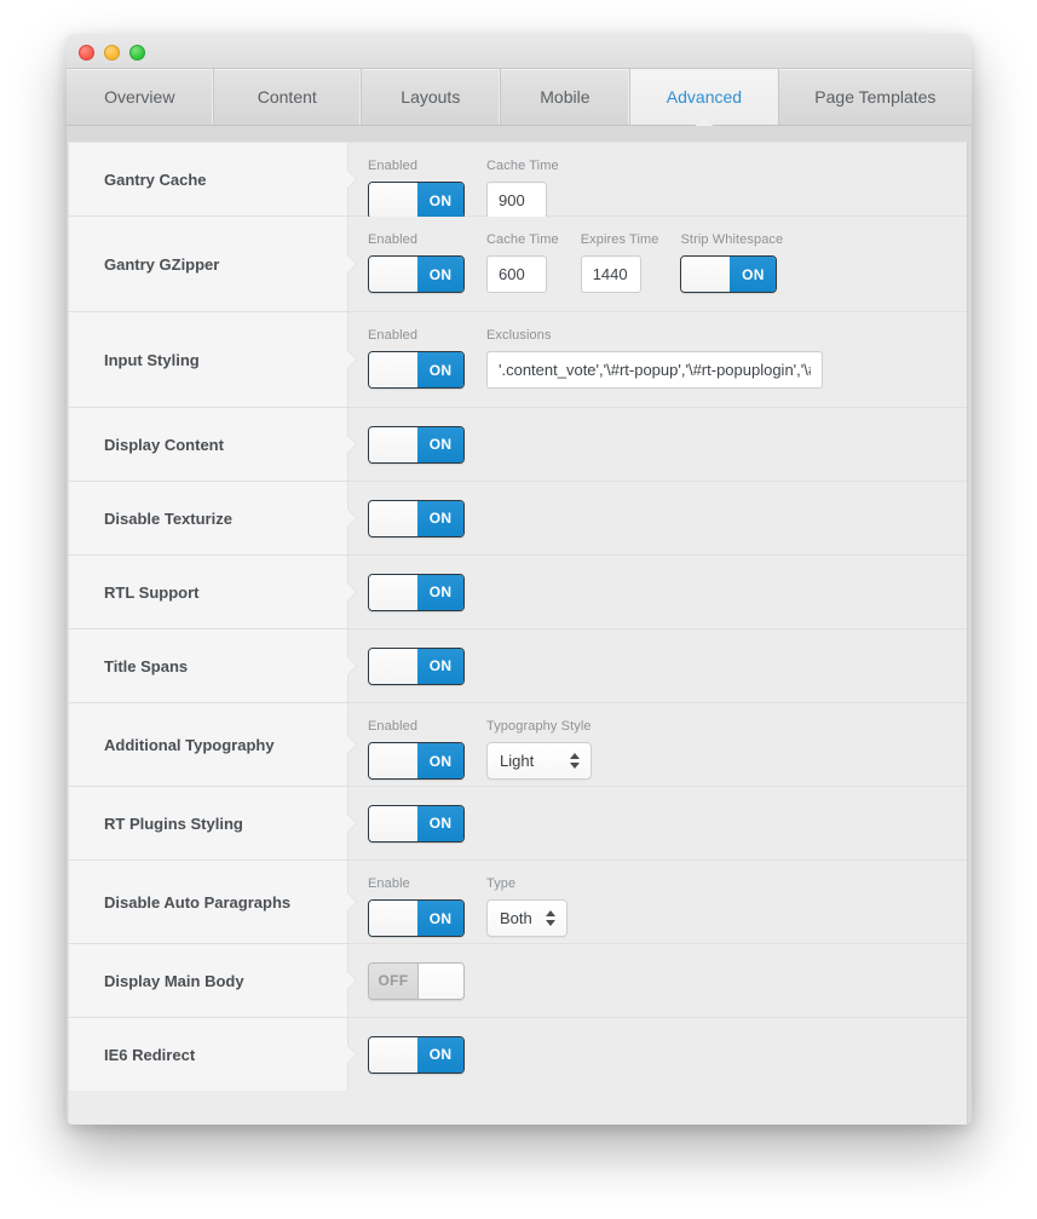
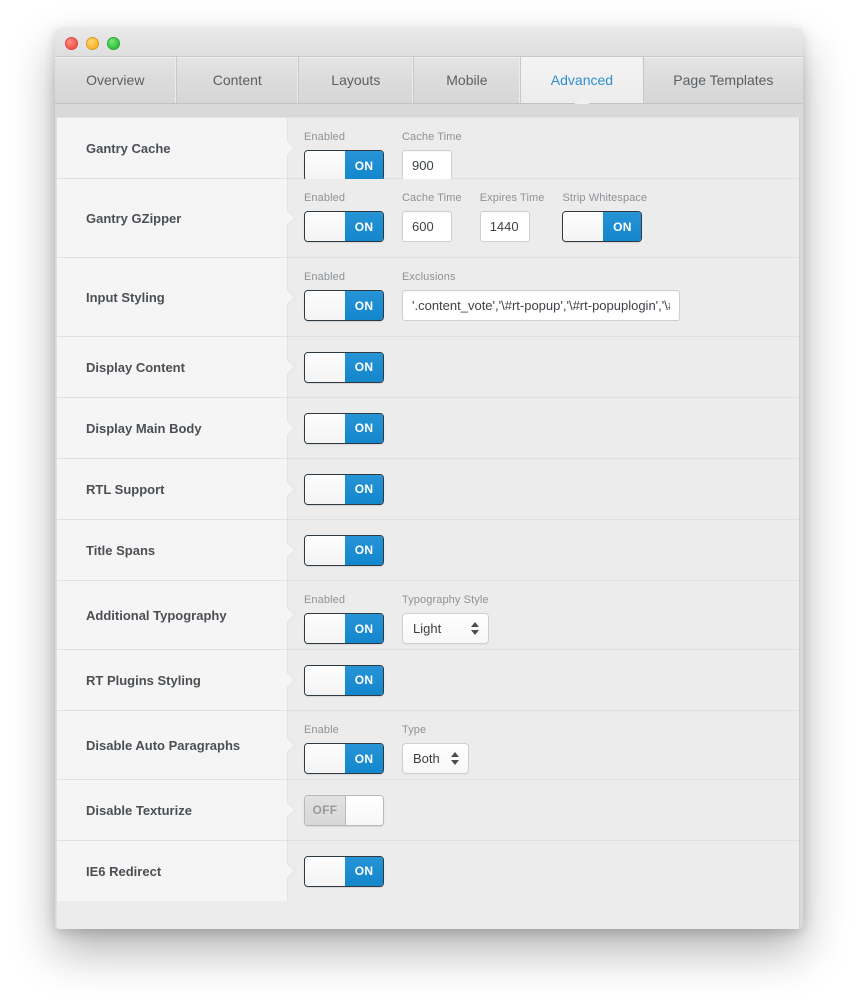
  Overview
  Content
  Layouts
  Mobile
  Advanced
  Page Templates
  Gantry Cache
  Enabled
  ON
  Cache Time
  900
  Gantry GZipper
  Enabled
  ON
  Cache Time
  600
  Expires Time
  1440
  Strip Whitespace
  ON
  Input Styling
  Enabled
  ON
  Exclusions
  '.content_vote','\#rt-popup','\#rt-popuplogin','\
  Display Content
  ON
- Disable Texturize
+ Display Main Body
  ON
  RTL Support
  ON
  Title Spans
  ON
  Additional Typography
  Enabled
  ON
  Typography Style
  Light
  RT Plugins Styling
  ON
  Disable Auto Paragraphs
  Enable
  ON
  Type
  Both
- Display Main Body
+ Disable Texturize
  OFF
  IE6 Redirect
  ON
